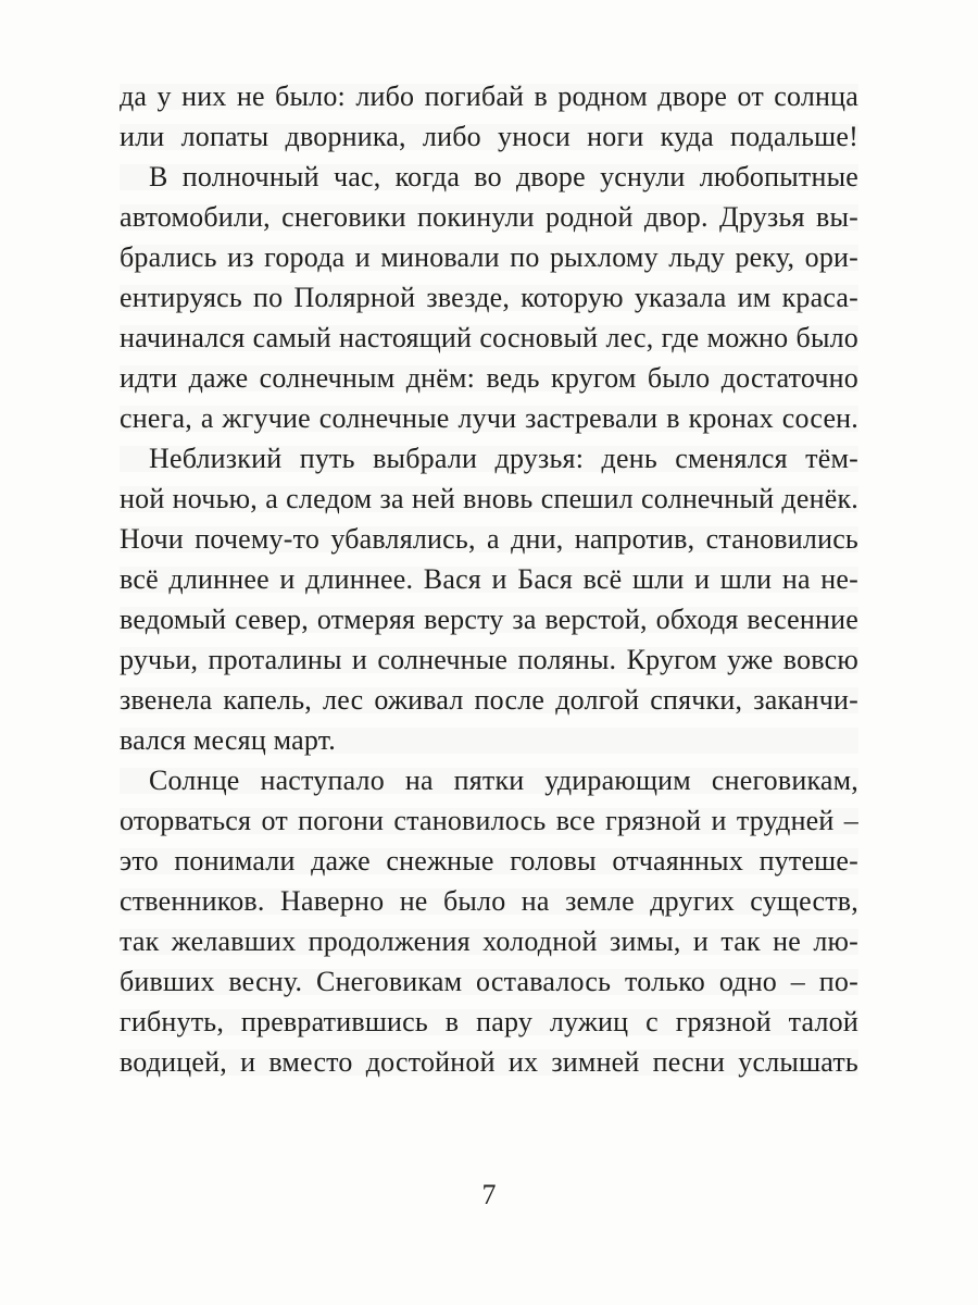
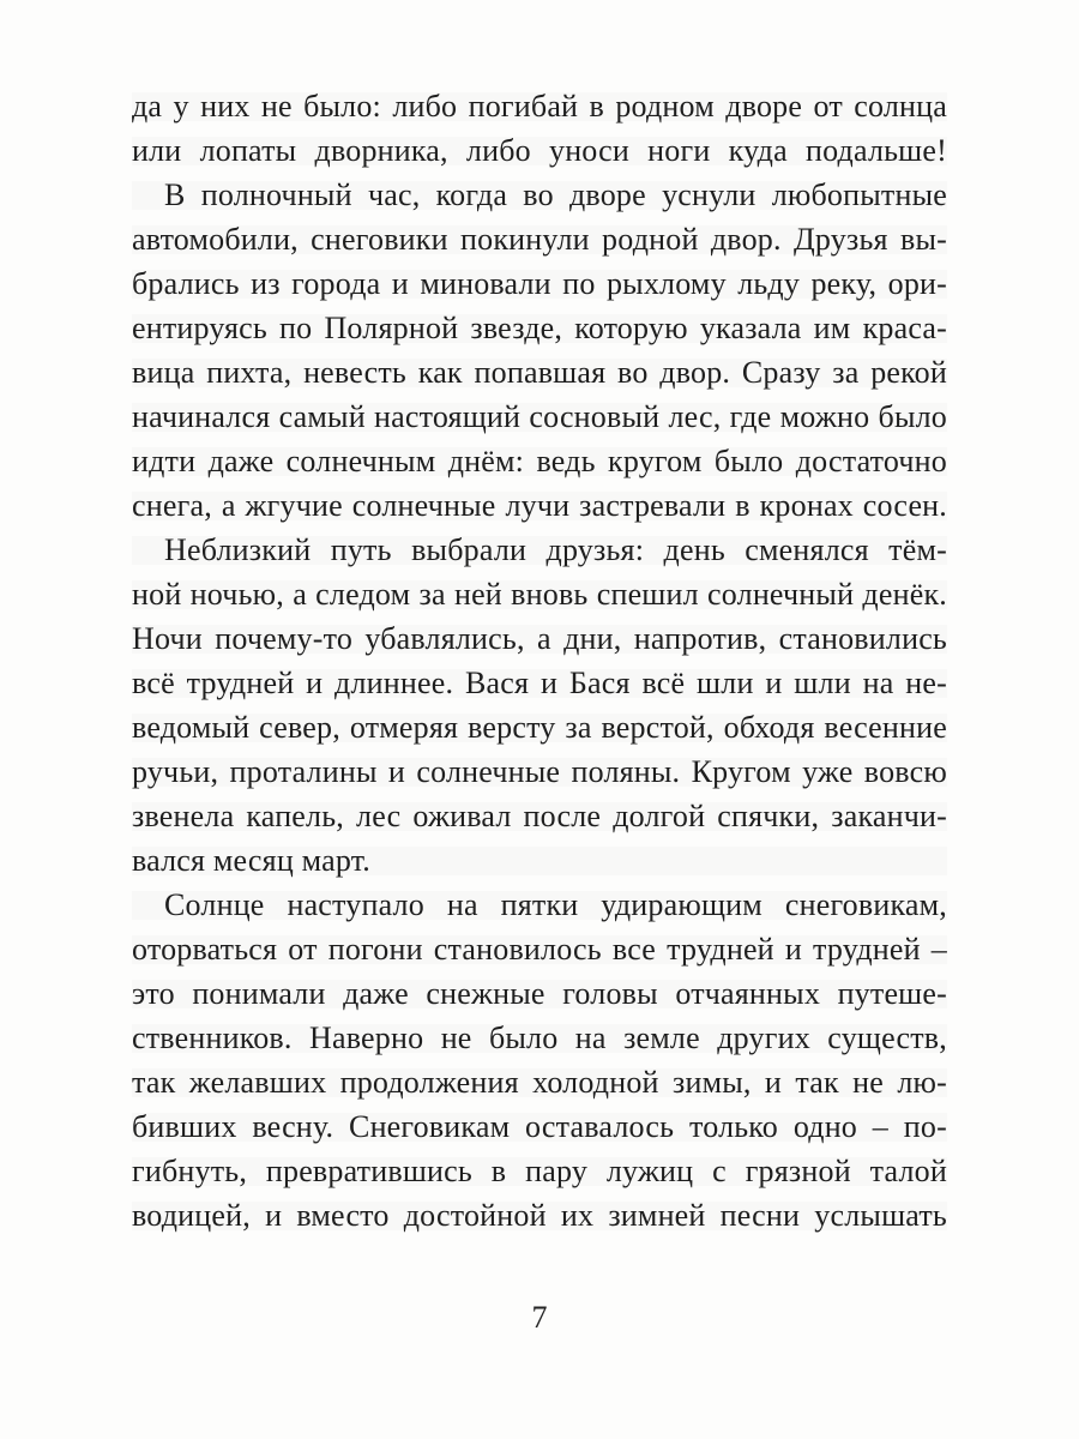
  да у них не было: либо погибай в родном дворе от солнца
  или лопаты дворника, либо уноси ноги куда подальше!
  В полночный час, когда во дворе уснули любопытные
  автомобили, снеговики покинули родной двор. Друзья вы-
  брались из города и миновали по рыхлому льду реку, ори-
  ентируясь по Полярной звезде, которую указала им краса-
+ вица пихта, невесть как попавшая во двор. Сразу за рекой
  начинался самый настоящий сосновый лес, где можно было
  идти даже солнечным днём: ведь кругом было достаточно
  снега, а жгучие солнечные лучи застревали в кронах сосен.
  Неблизкий путь выбрали друзья: день сменялся тём-
  ной ночью, а следом за ней вновь спешил солнечный денёк.
  Ночи почему-то убавлялись, а дни, напротив, становились
- всё длиннее и длиннее. Вася и Бася всё шли и шли на не-
+ всё трудней и длиннее. Вася и Бася всё шли и шли на не-
  ведомый север, отмеряя версту за верстой, обходя весенние
  ручьи, проталины и солнечные поляны. Кругом уже вовсю
  звенела капель, лес оживал после долгой спячки, заканчи-
  вался месяц март.
  Солнце наступало на пятки удирающим снеговикам,
- оторваться от погони становилось все грязной и трудней –
+ оторваться от погони становилось все трудней и трудней –
  это понимали даже снежные головы отчаянных путеше-
  ственников. Наверно не было на земле других существ,
  так желавших продолжения холодной зимы, и так не лю-
  бивших весну. Снеговикам оставалось только одно – по-
  гибнуть, превратившись в пару лужиц с грязной талой
  водицей, и вместо достойной их зимней песни услышать
  7
